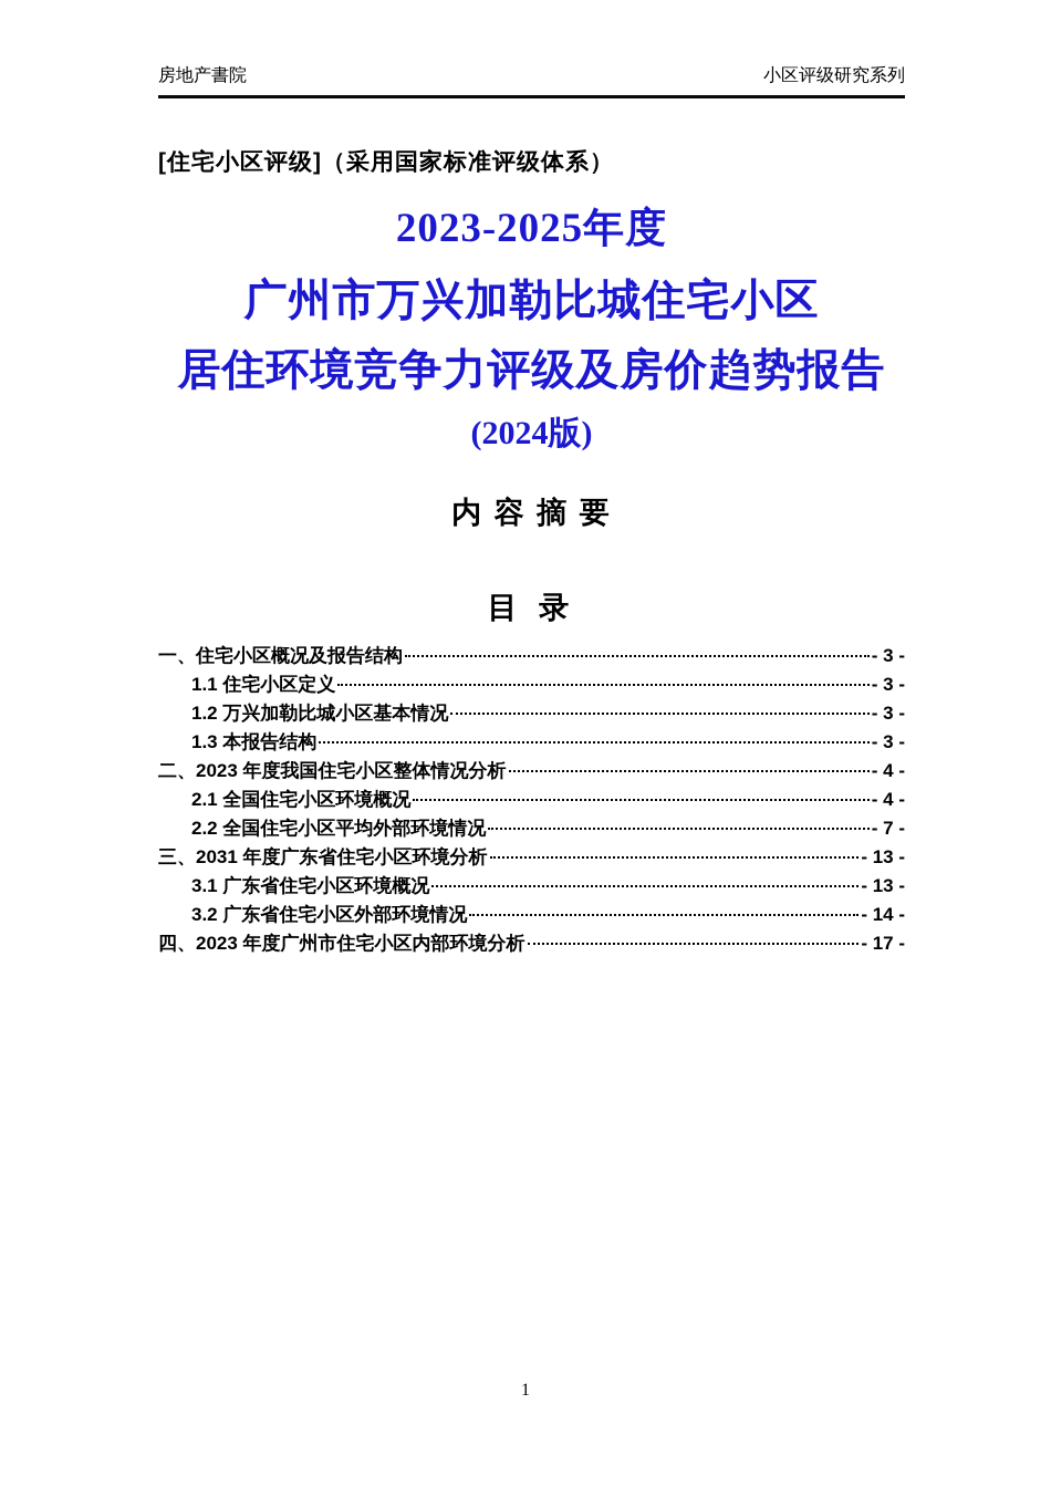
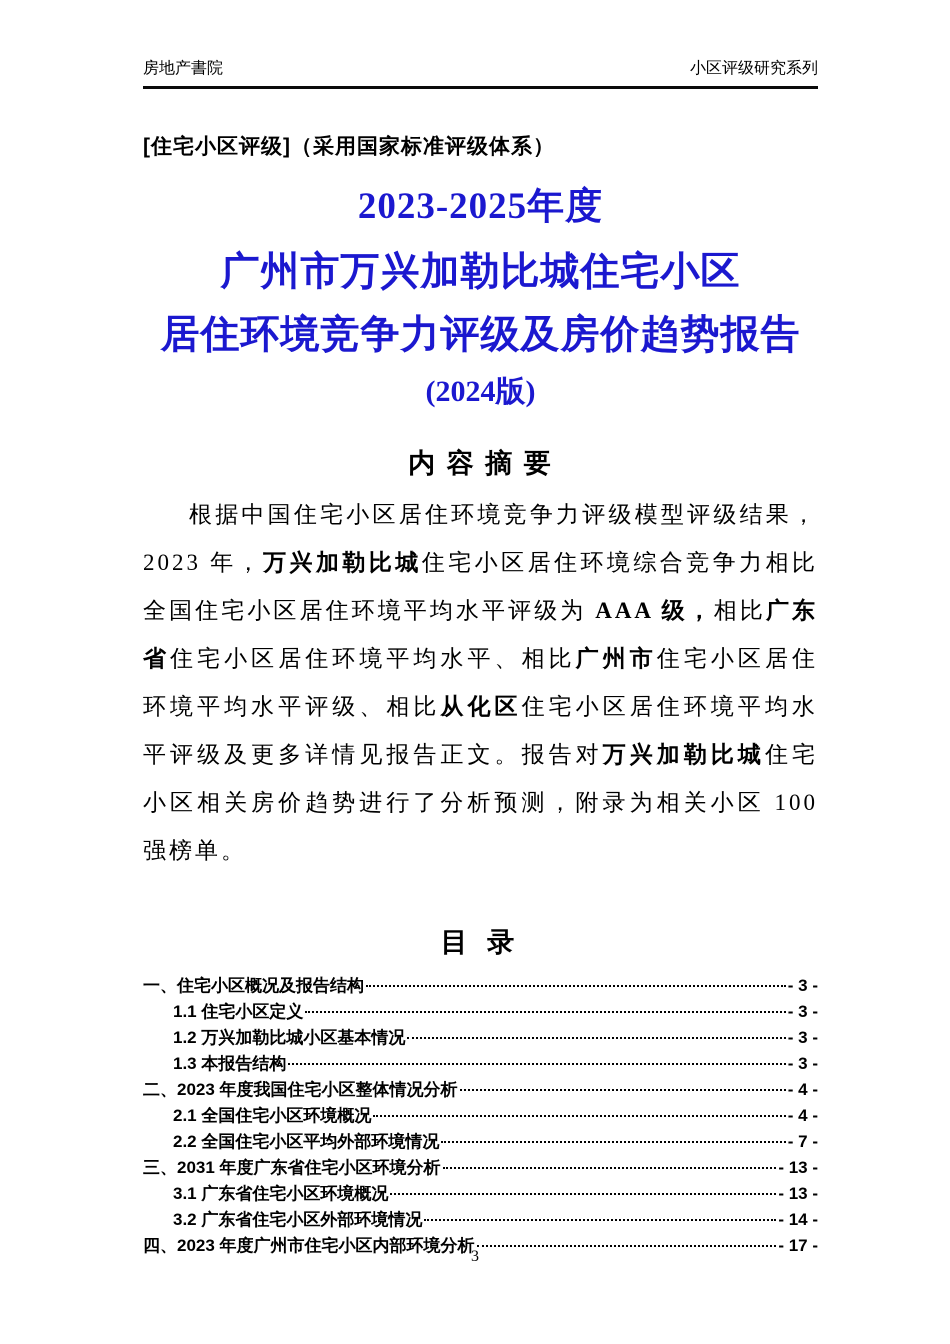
  房地产書院
  小区评级研究系列
  [住宅小区评级]（采用国家标准评级体系）
  2023-2025年度
  广州市万兴加勒比城住宅小区
  居住环境竞争力评级及房价趋势报告
  (2024版)
  内 容 摘 要
+ 根据中国住宅小区居住环境竞争力评级模型评级结果，2023 年，万兴加勒比城住宅小区居住环境综合竞争力相比全国住宅小区居住环境平均水平评级为 AAA 级，相比广东省住宅小区居住环境平均水平、相比广州市住宅小区居住环境平均水平评级、相比从化区住宅小区居住环境平均水平评级及更多详情见报告正文。报告对万兴加勒比城住宅小区相关房价趋势进行了分析预测，附录为相关小区 100 强榜单。
  目 录
  一、住宅小区概况及报告结构
  - 3 -
  1.1 住宅小区定义
  - 3 -
  1.2 万兴加勒比城小区基本情况
  - 3 -
  1.3 本报告结构
  - 3 -
  二、2023 年度我国住宅小区整体情况分析
  - 4 -
  2.1 全国住宅小区环境概况
  - 4 -
  2.2 全国住宅小区平均外部环境情况
  - 7 -
  三、2031 年度广东省住宅小区环境分析
  - 13 -
  3.1 广东省住宅小区环境概况
  - 13 -
  3.2 广东省住宅小区外部环境情况
  - 14 -
  四、2023 年度广州市住宅小区内部环境分析
  - 17 -
- 1
+ 3
